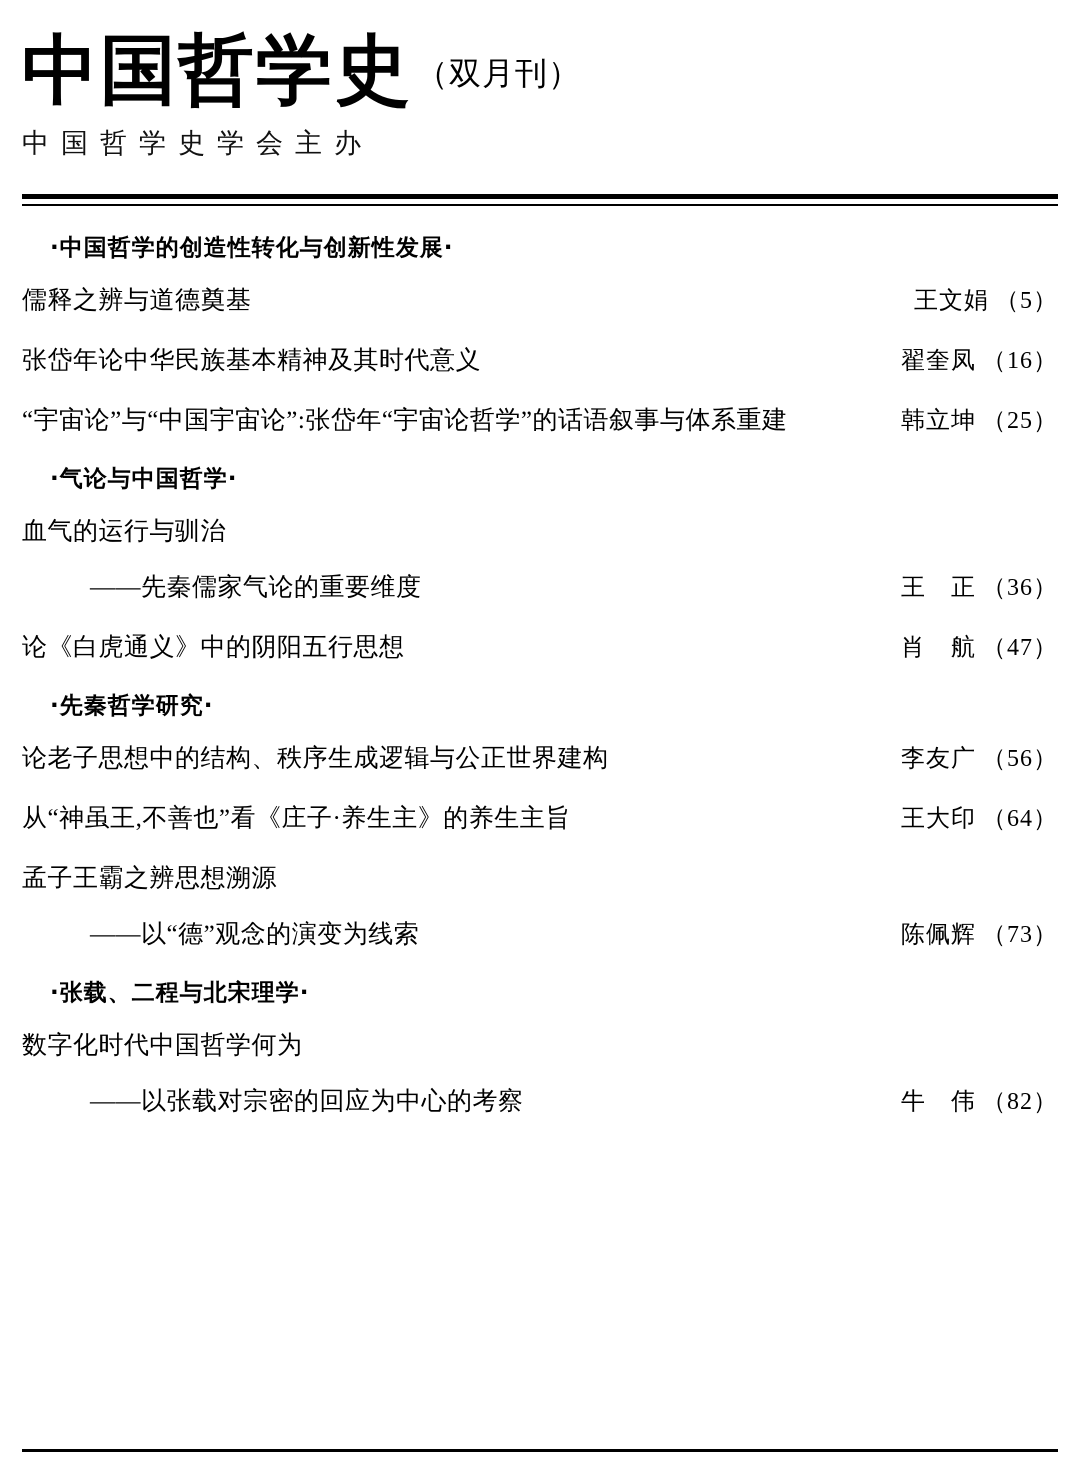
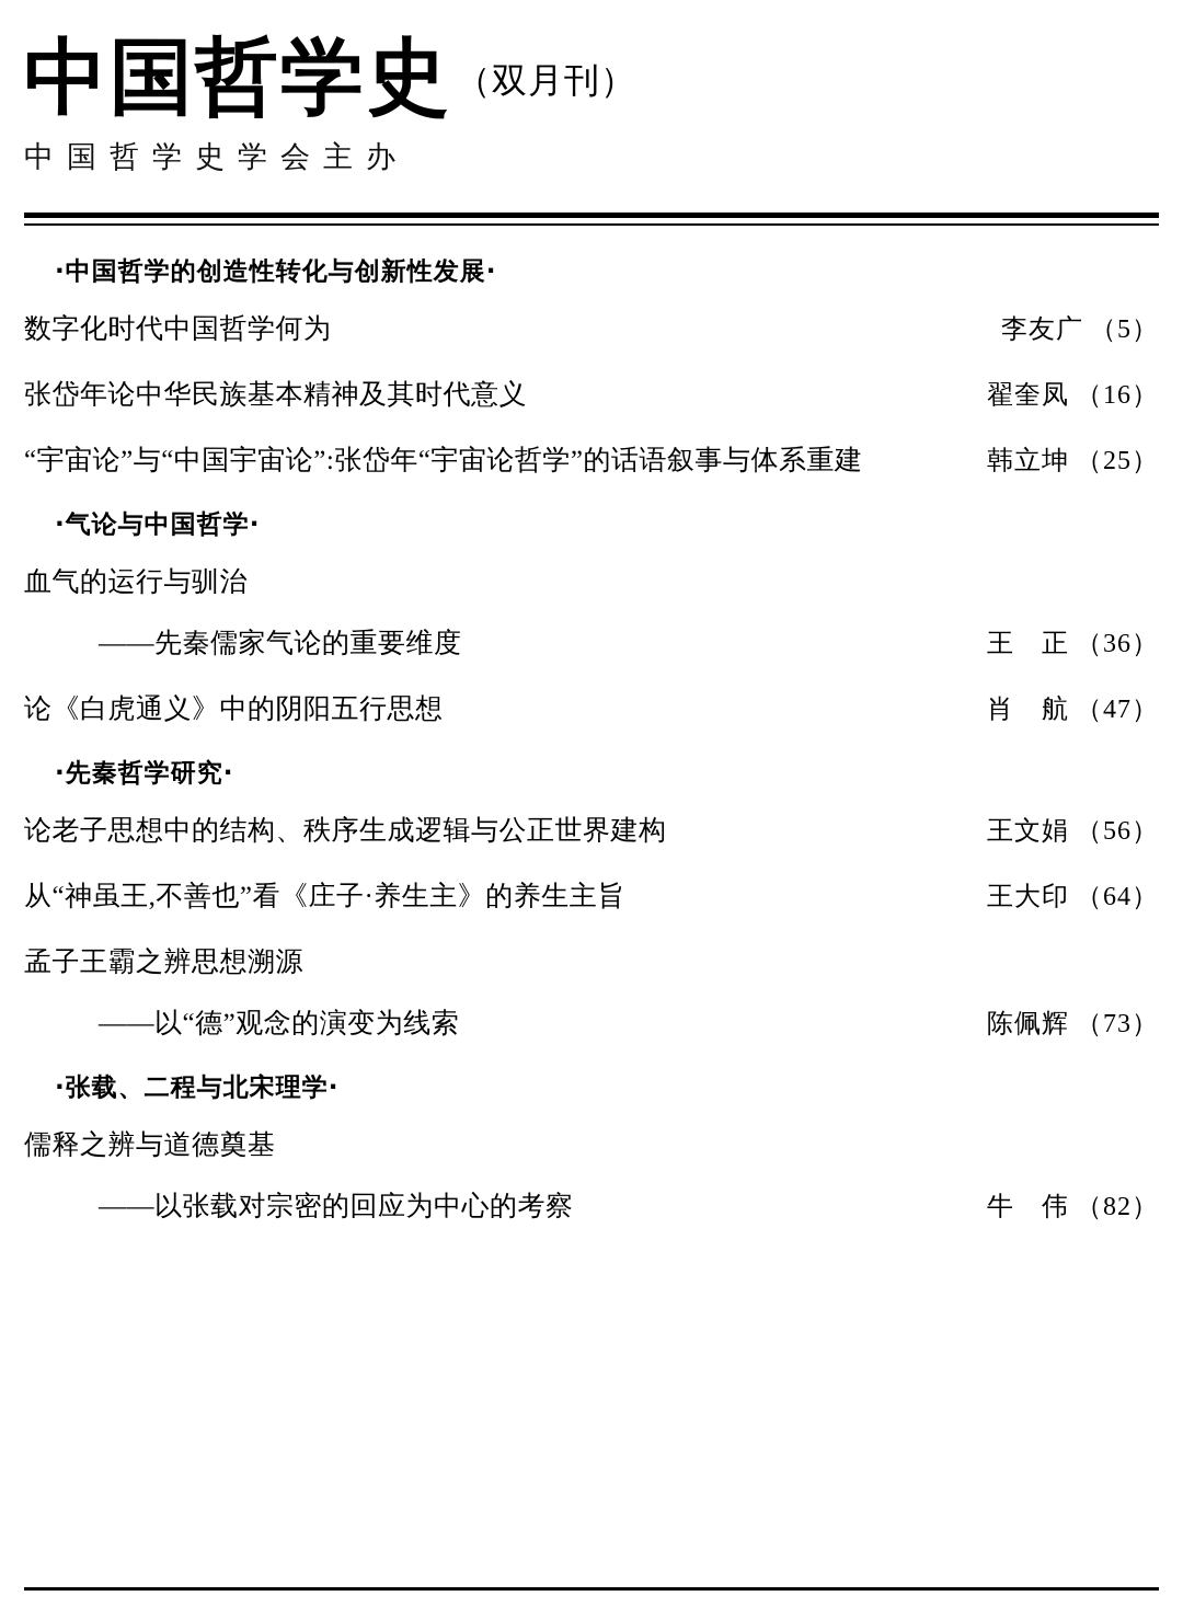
  中国哲学史
  （双月刊）
  中国哲学史学会主办
  ·中国哲学的创造性转化与创新性发展·
- 儒释之辨与道德奠基
+ 数字化时代中国哲学何为
- 王文娟 （5）
+ 李友广 （5）
  张岱年论中华民族基本精神及其时代意义
  翟奎凤 （16）
  “宇宙论”与“中国宇宙论”:张岱年“宇宙论哲学”的话语叙事与体系重建
  韩立坤 （25）
  ·气论与中国哲学·
  血气的运行与驯治
  ——先秦儒家气论的重要维度
  王 正 （36）
  论《白虎通义》中的阴阳五行思想
  肖 航 （47）
  ·先秦哲学研究·
  论老子思想中的结构、秩序生成逻辑与公正世界建构
- 李友广 （56）
+ 王文娟 （56）
  从“神虽王,不善也”看《庄子·养生主》的养生主旨
  王大印 （64）
  孟子王霸之辨思想溯源
  ——以“德”观念的演变为线索
  陈佩辉 （73）
  ·张载、二程与北宋理学·
- 数字化时代中国哲学何为
+ 儒释之辨与道德奠基
  ——以张载对宗密的回应为中心的考察
  牛 伟 （82）
